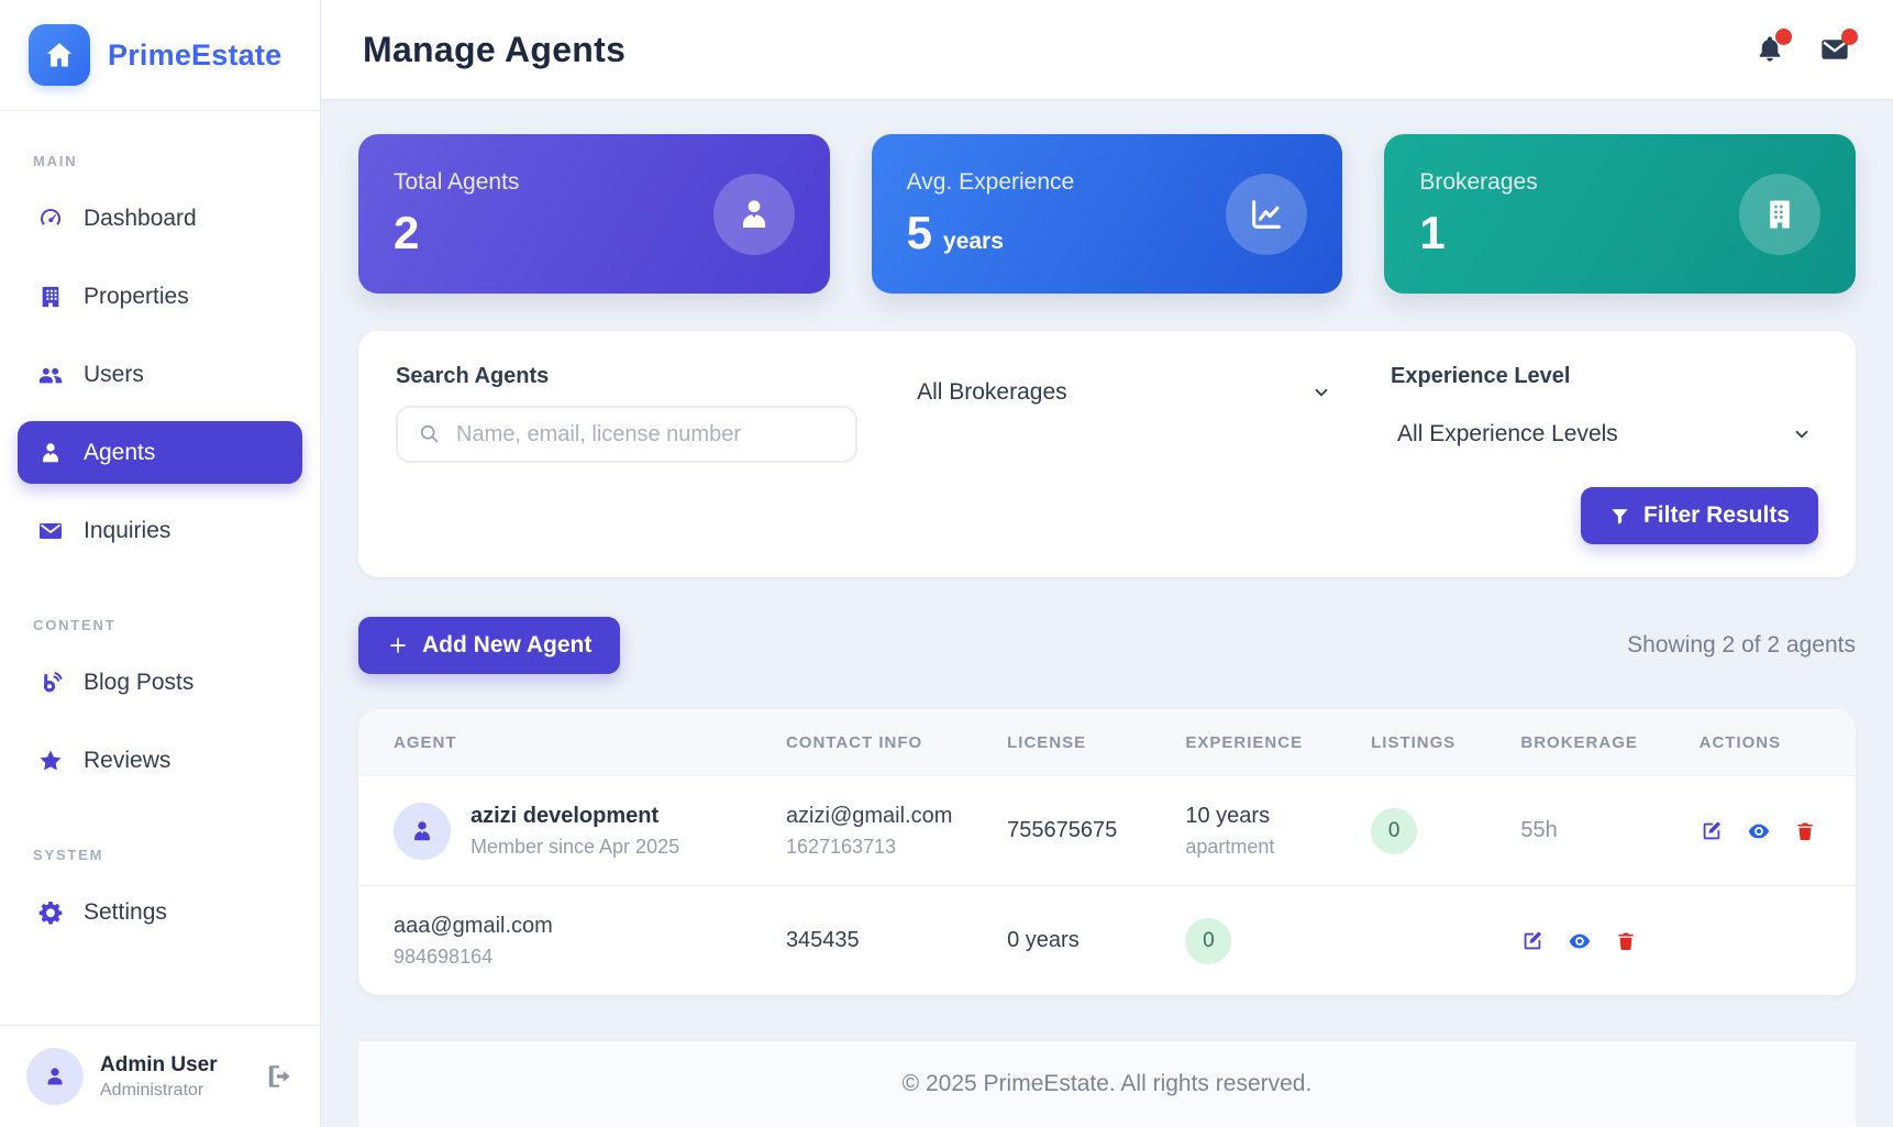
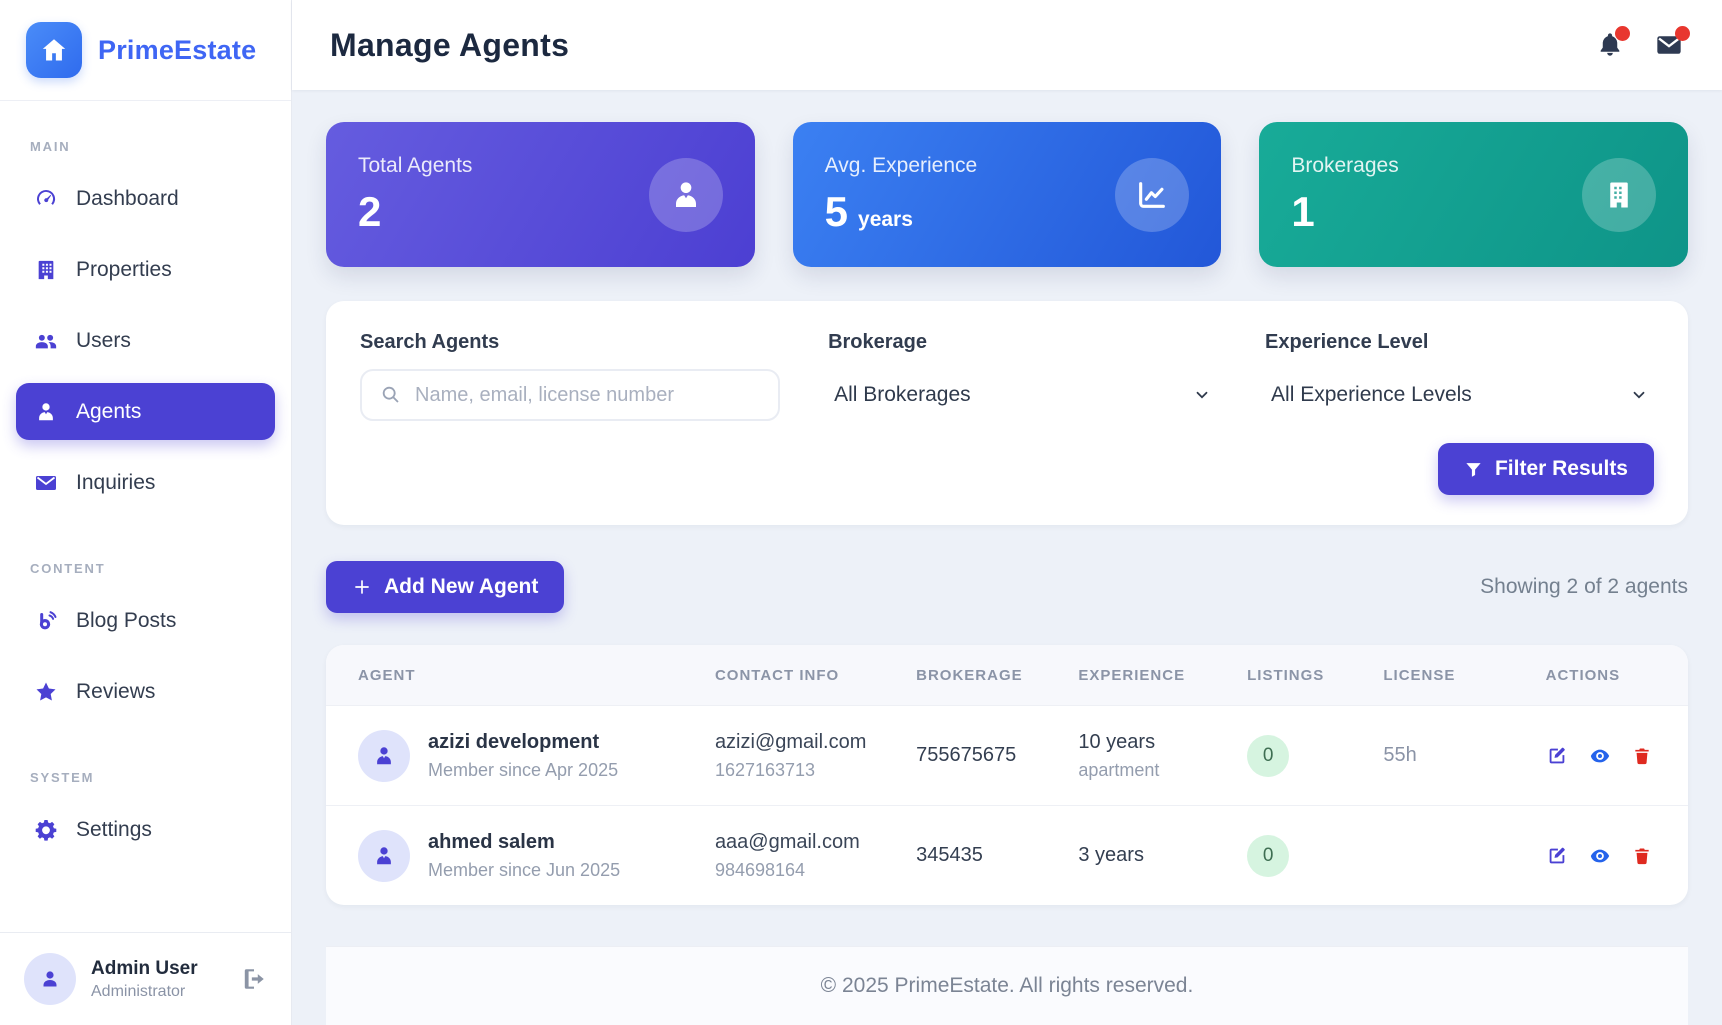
  PrimeEstate
  MAIN
  Dashboard
  Properties
  Users
  Agents
  Inquiries
  CONTENT
  Blog Posts
  Reviews
  SYSTEM
  Settings
  Admin User
  Administrator
  Manage Agents
  Total Agents
  2
  Avg. Experience
  5
  years
  Brokerages
  1
  Search Agents
  Name, email, license number
+ Brokerage
  All Brokerages
  Experience Level
  All Experience Levels
  Filter Results
  Add New Agent
  Showing 2 of 2 agents
  AGENT
  CONTACT INFO
- LICENSE
+ BROKERAGE
  EXPERIENCE
  LISTINGS
- BROKERAGE
+ LICENSE
  ACTIONS
  azizi development
  Member since Apr 2025
  azizi@gmail.com
  1627163713
  755675675
  10 years
  apartment
  0
  55h
+ ahmed salem
+ Member since Jun 2025
  aaa@gmail.com
  984698164
  345435
- 0 years
+ 3 years
  0
  © 2025 PrimeEstate. All rights reserved.
